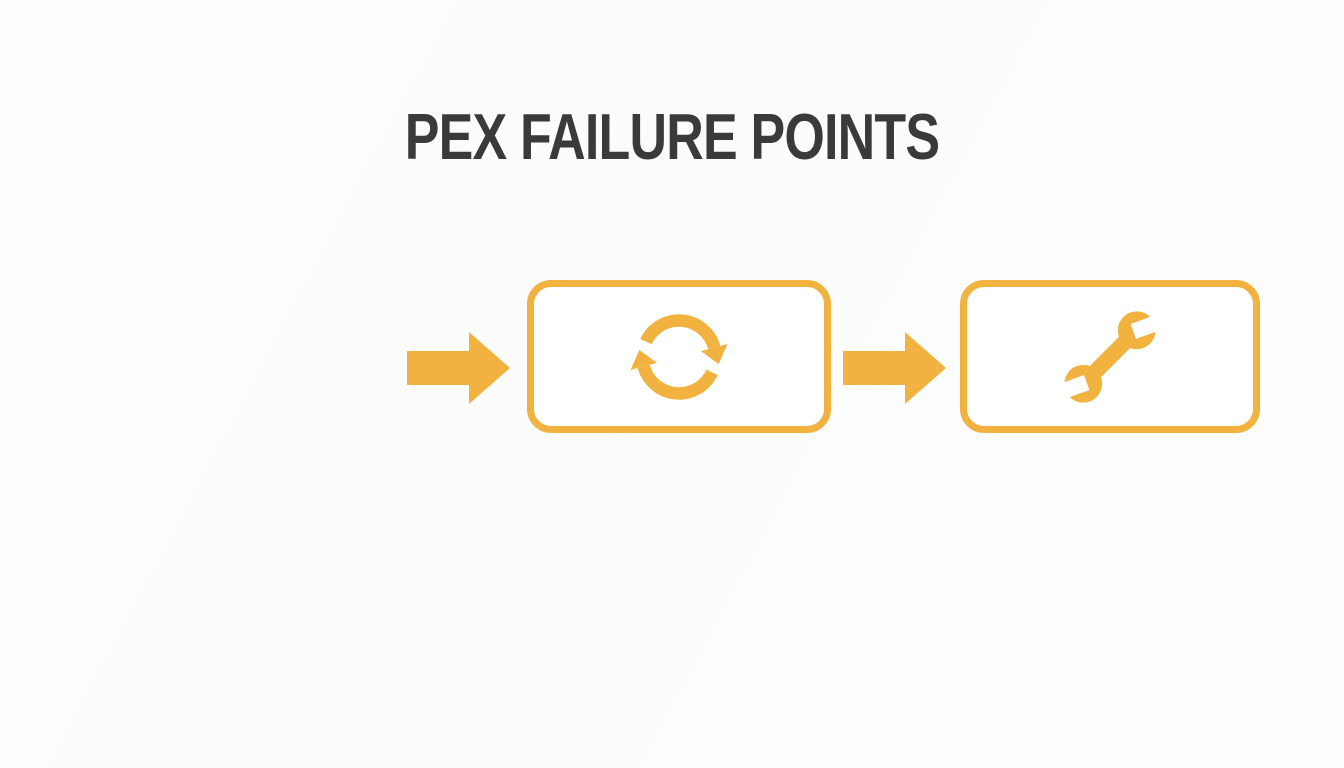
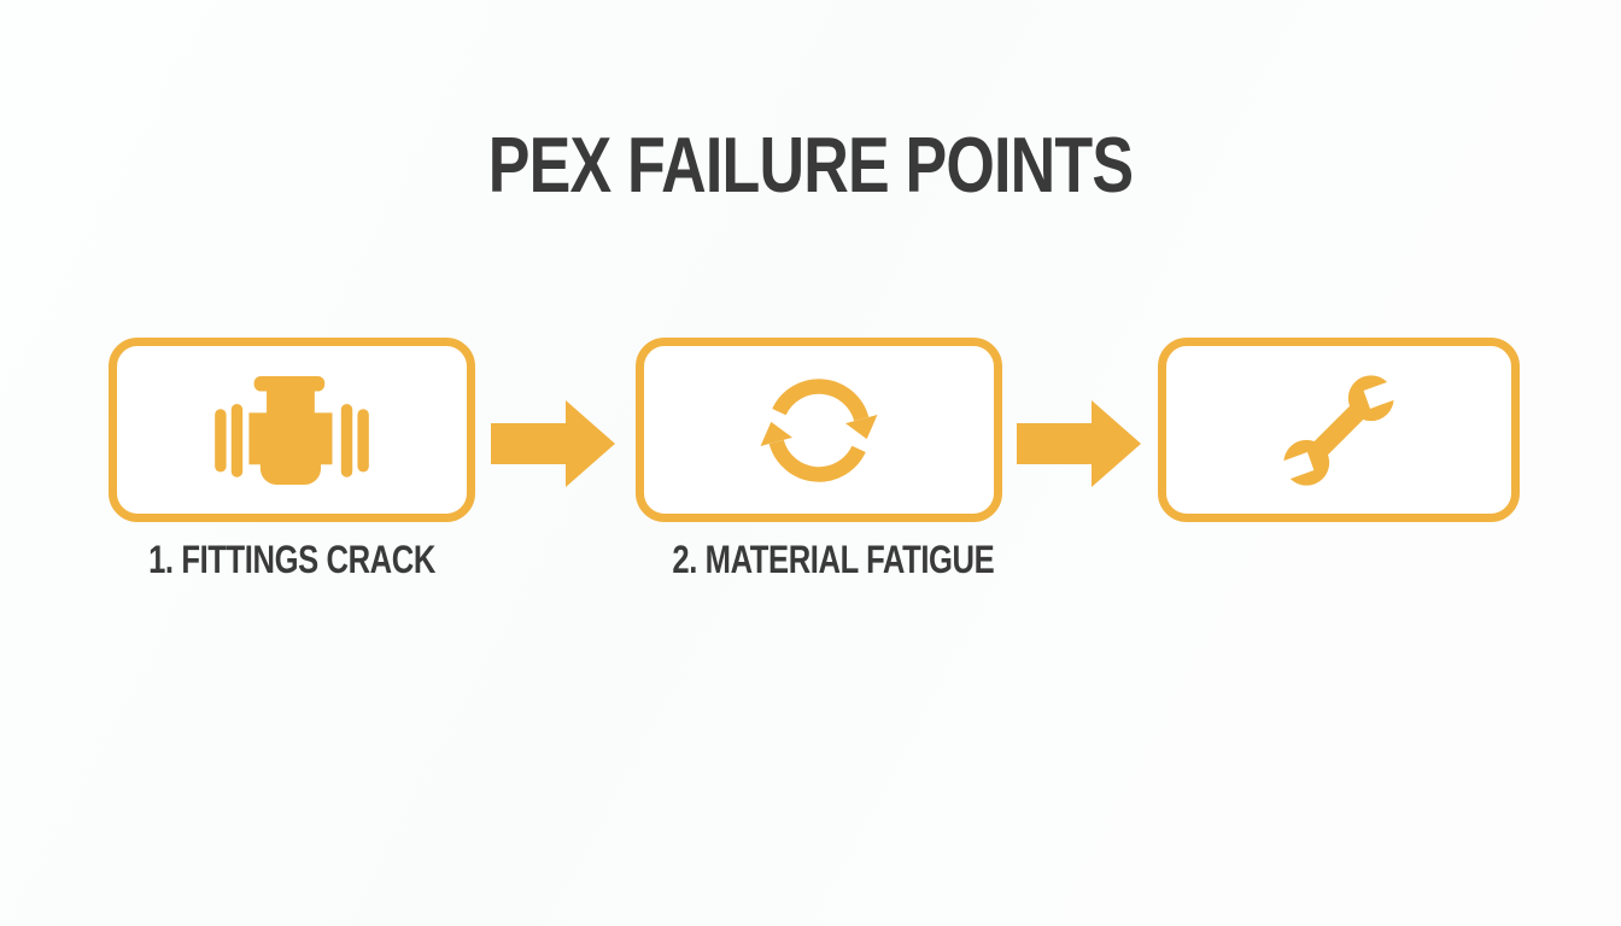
  PEX FAILURE POINTS
+ 1. FITTINGS CRACK
+ 2. MATERIAL FATIGUE
